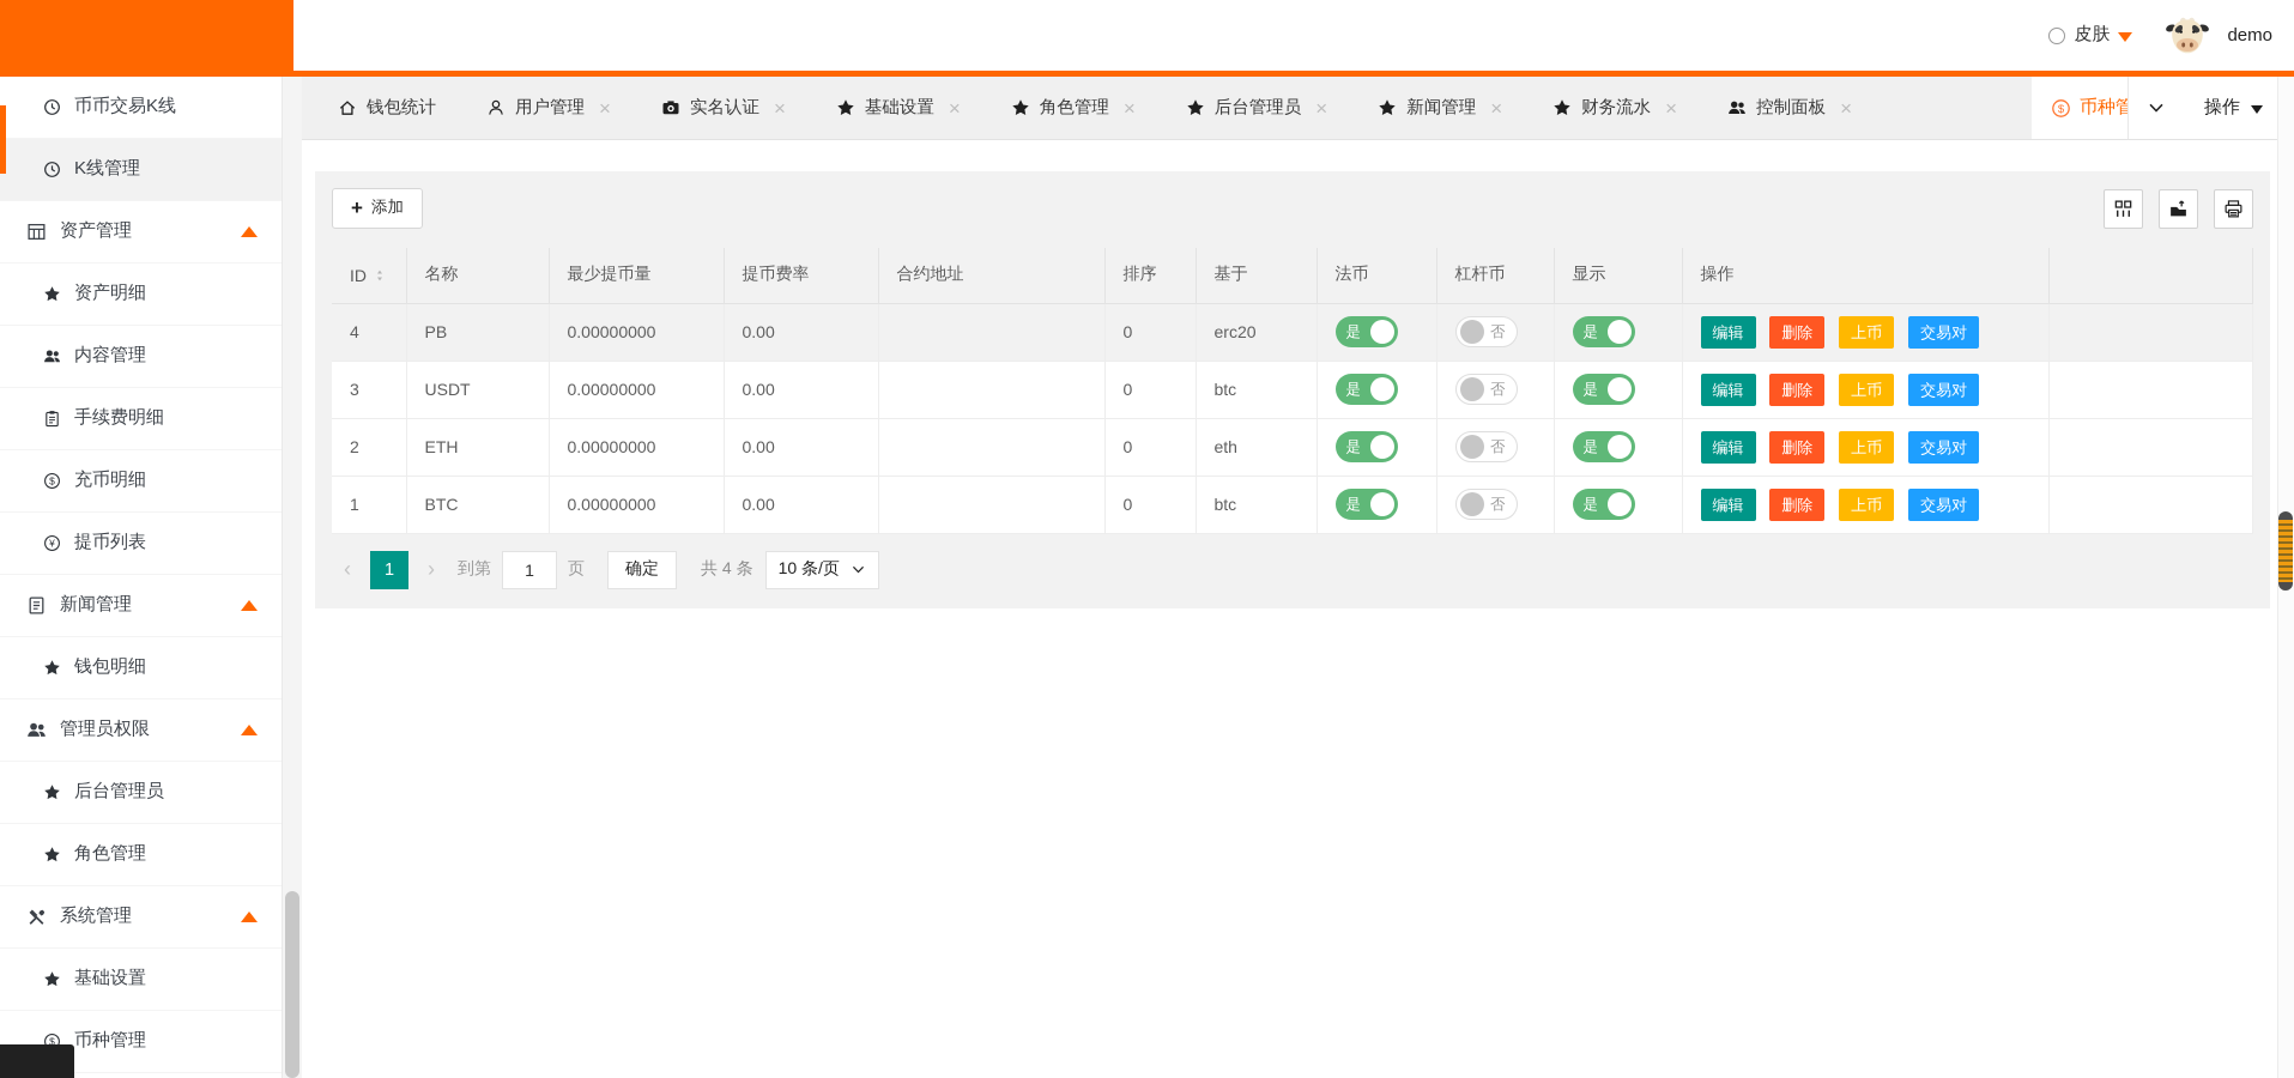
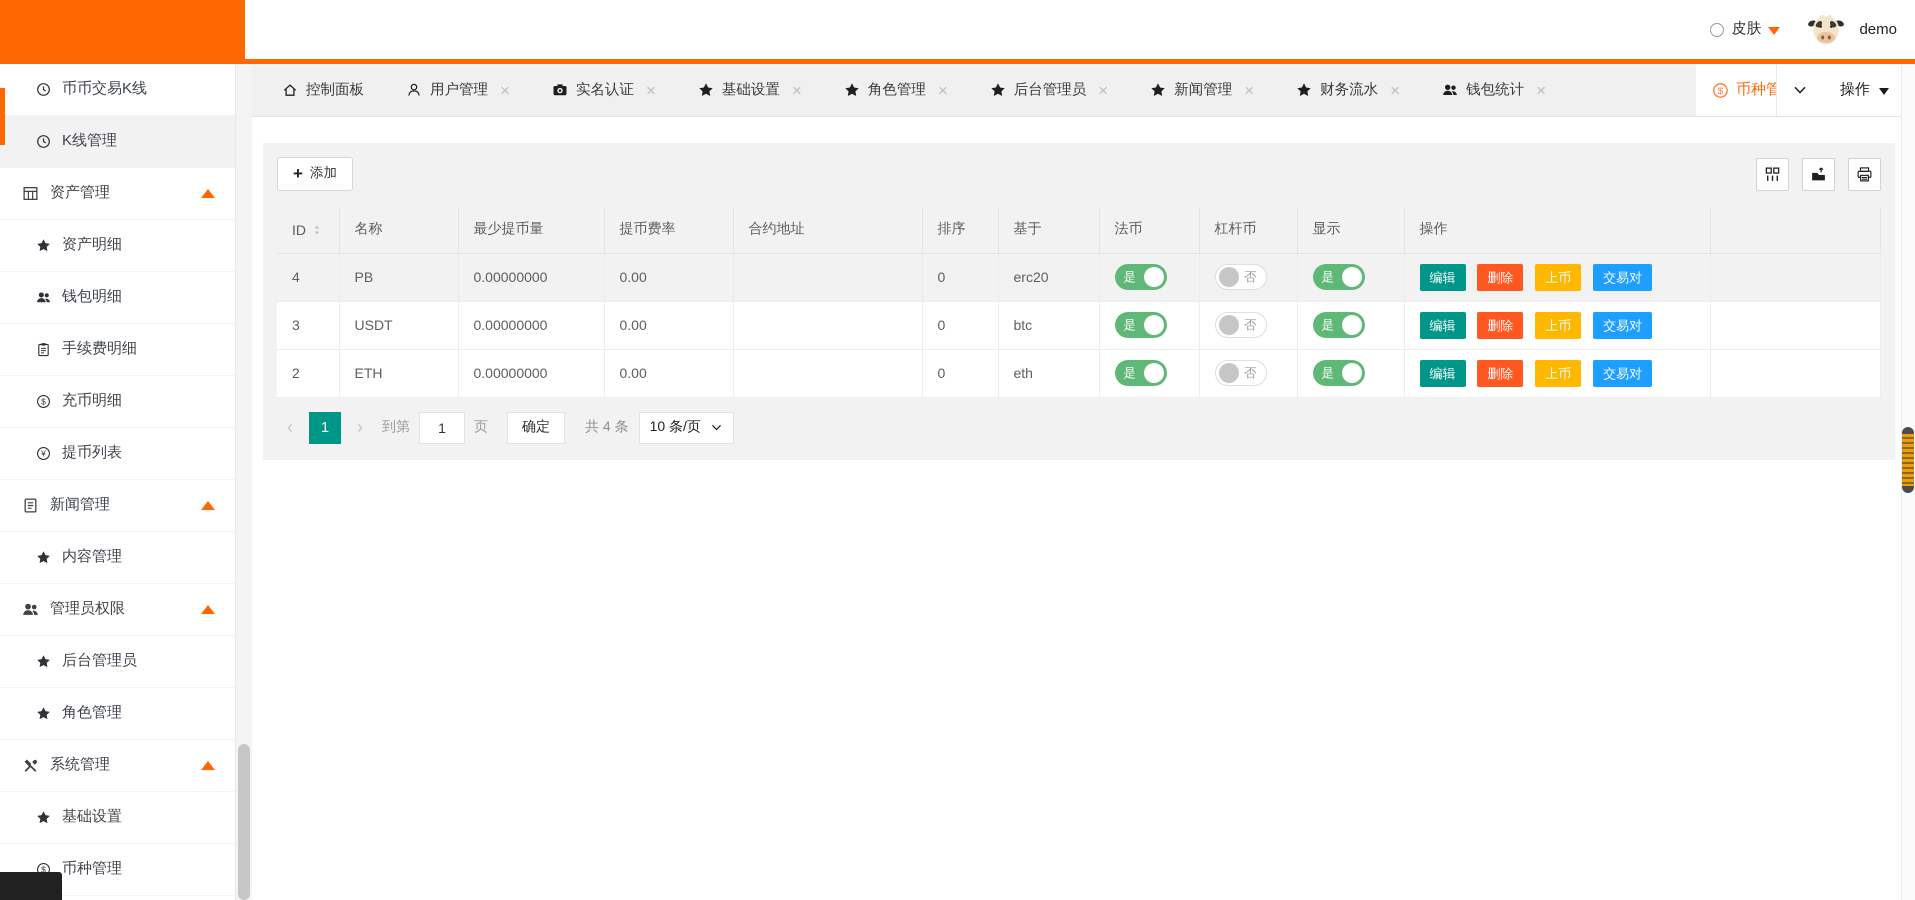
  皮肤
  demo
  币币交易K线
  K线管理
  资产管理
  资产明细
- 内容管理
+ 钱包明细
  手续费明细
  $
  充币明细
  ¥
  提币列表
  新闻管理
- 钱包明细
+ 内容管理
  管理员权限
  后台管理员
  角色管理
  系统管理
  基础设置
  $
  币种管理
- 钱包统计
+ 控制面板
  用户管理
  ×
  实名认证
  ×
  基础设置
  ×
  角色管理
  ×
  后台管理员
  ×
  新闻管理
  ×
  财务流水
  ×
- 控制面板
+ 钱包统计
  ×
  $
  币种管
  操作
  +
  添加
  ID	名称	最少提币量	提币费率	合约地址	排序	基于	法币	杠杆币	显示	操作
  4	PB	0.00000000	0.00		0	erc20	是	否	是	编辑 删除 上币 交易对
  3	USDT	0.00000000	0.00		0	btc	是	否	是	编辑 删除 上币 交易对
  2	ETH	0.00000000	0.00		0	eth	是	否	是	编辑 删除 上币 交易对
- 1	BTC	0.00000000	0.00		0	btc	是	否	是	编辑 删除 上币 交易对
  ‹
  1
  ›
  到第
  1
  页
  确定
  共 4 条
  10 条/页
